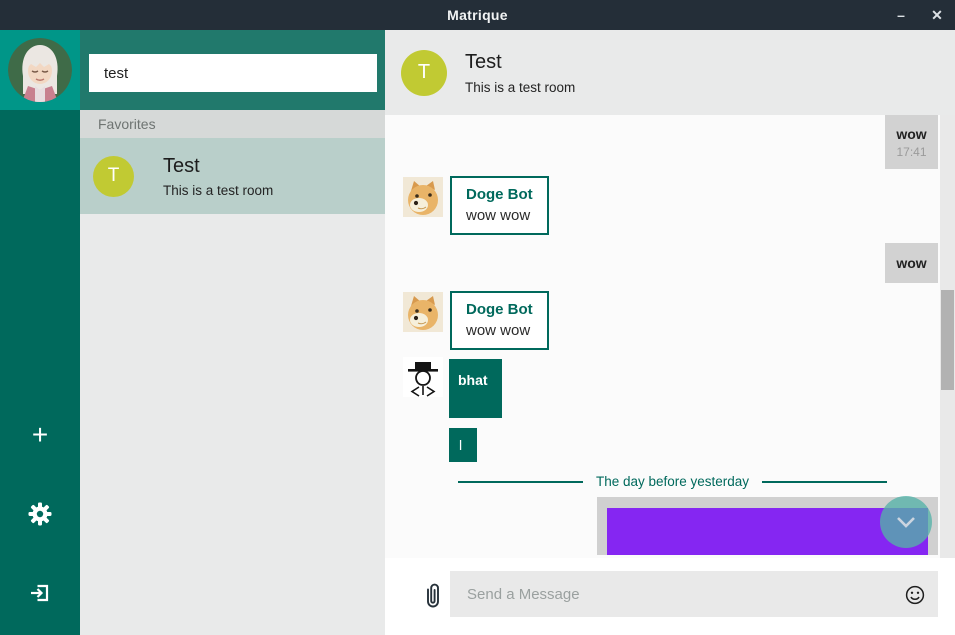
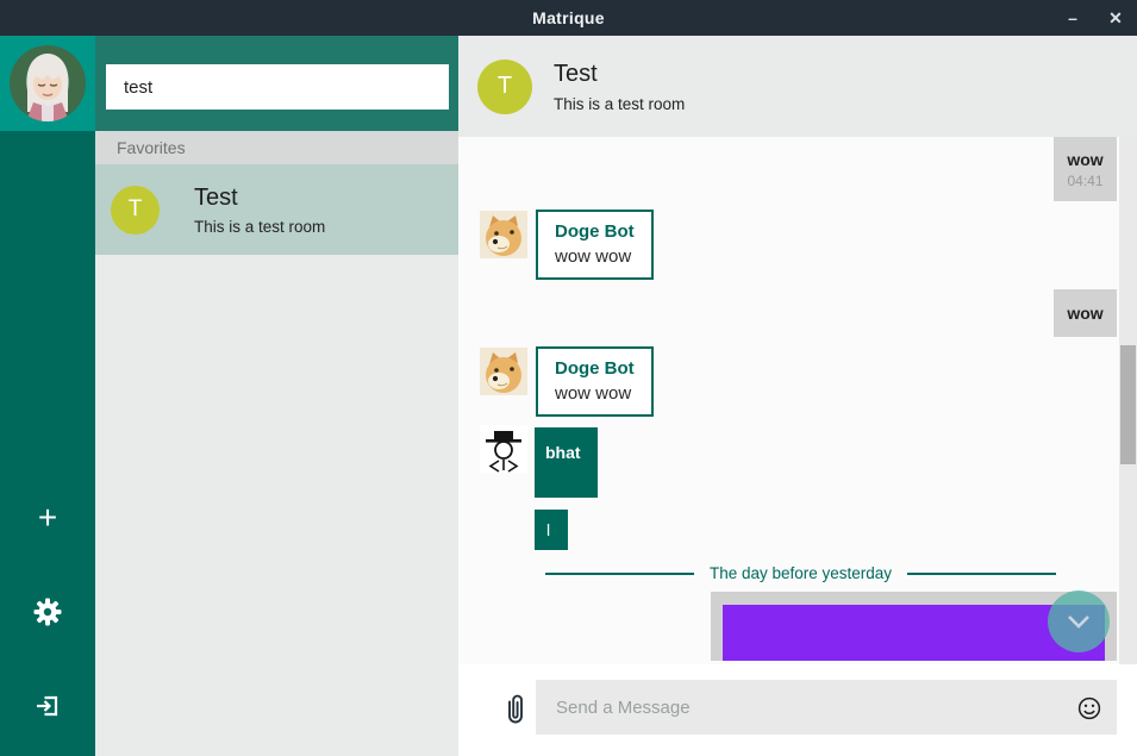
  Matrique
  –
  ✕
  +
  test
  Favorites
  T
  Test
  This is a test room
  T
  Test
  This is a test room
  wow
- 17:41
+ 04:41
  Doge Bot
  wow wow
  wow
  Doge Bot
  wow wow
  bhat
  l
  The day before yesterday
  Send a Message
